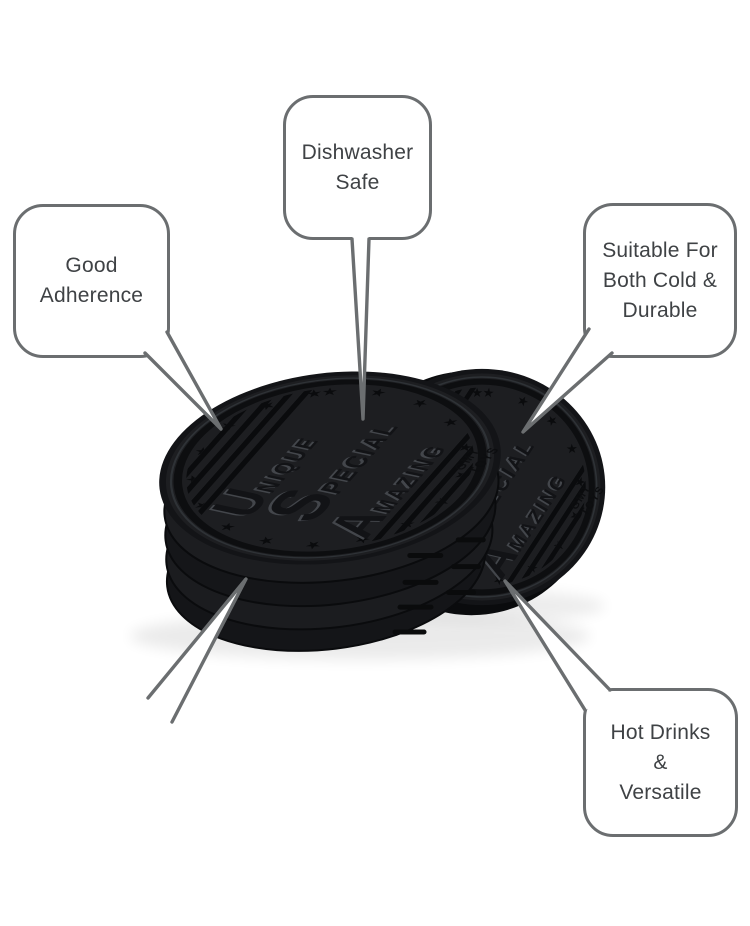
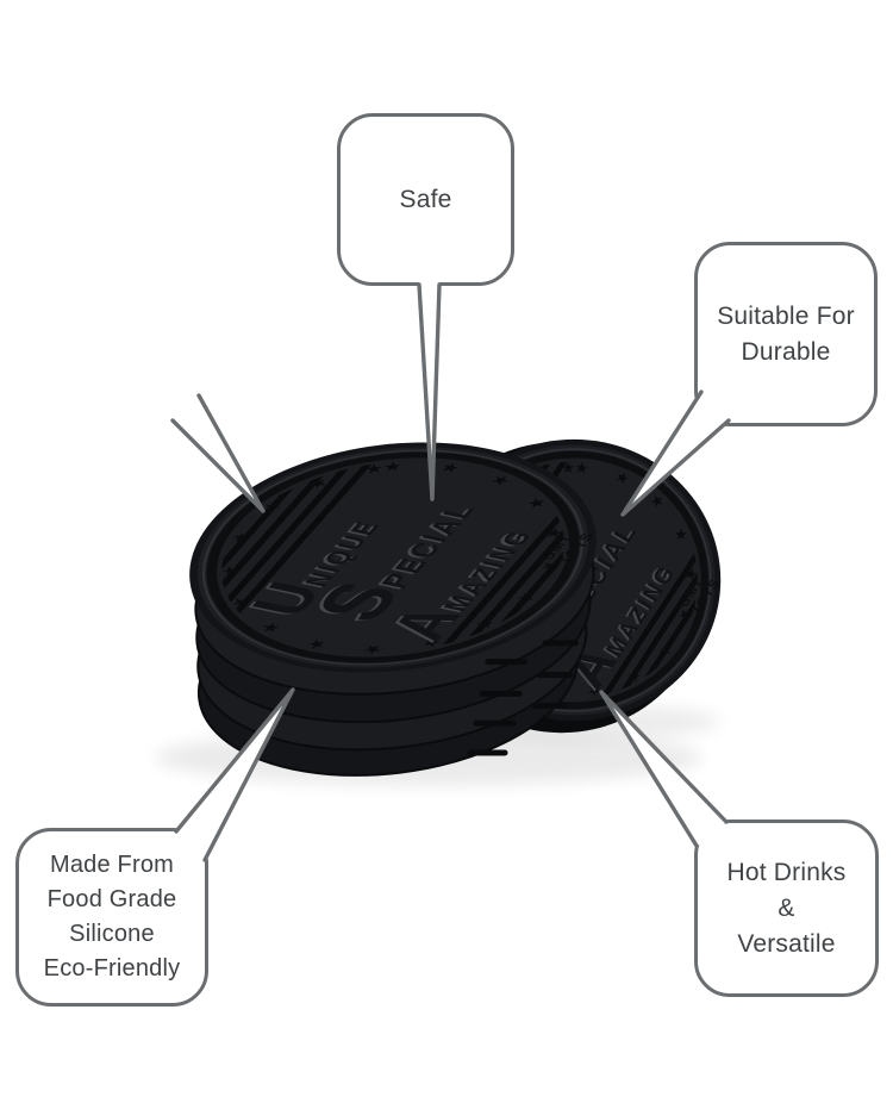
- Good
- Adherence
- Dishwasher
  Safe
  Suitable For
- Both Cold &
  Durable
+ Made From
+ Food Grade
+ Silicone
+ Eco-Friendly
  Hot Drinks
  &
  Versatile
